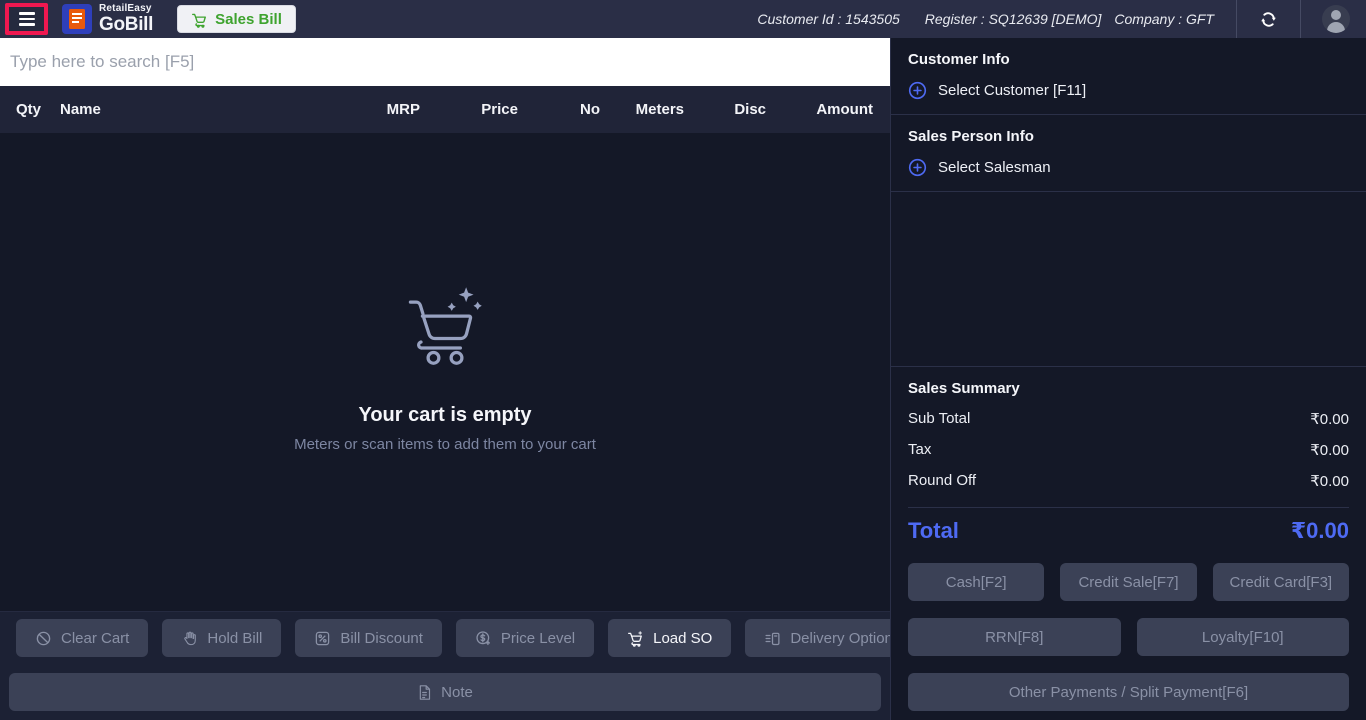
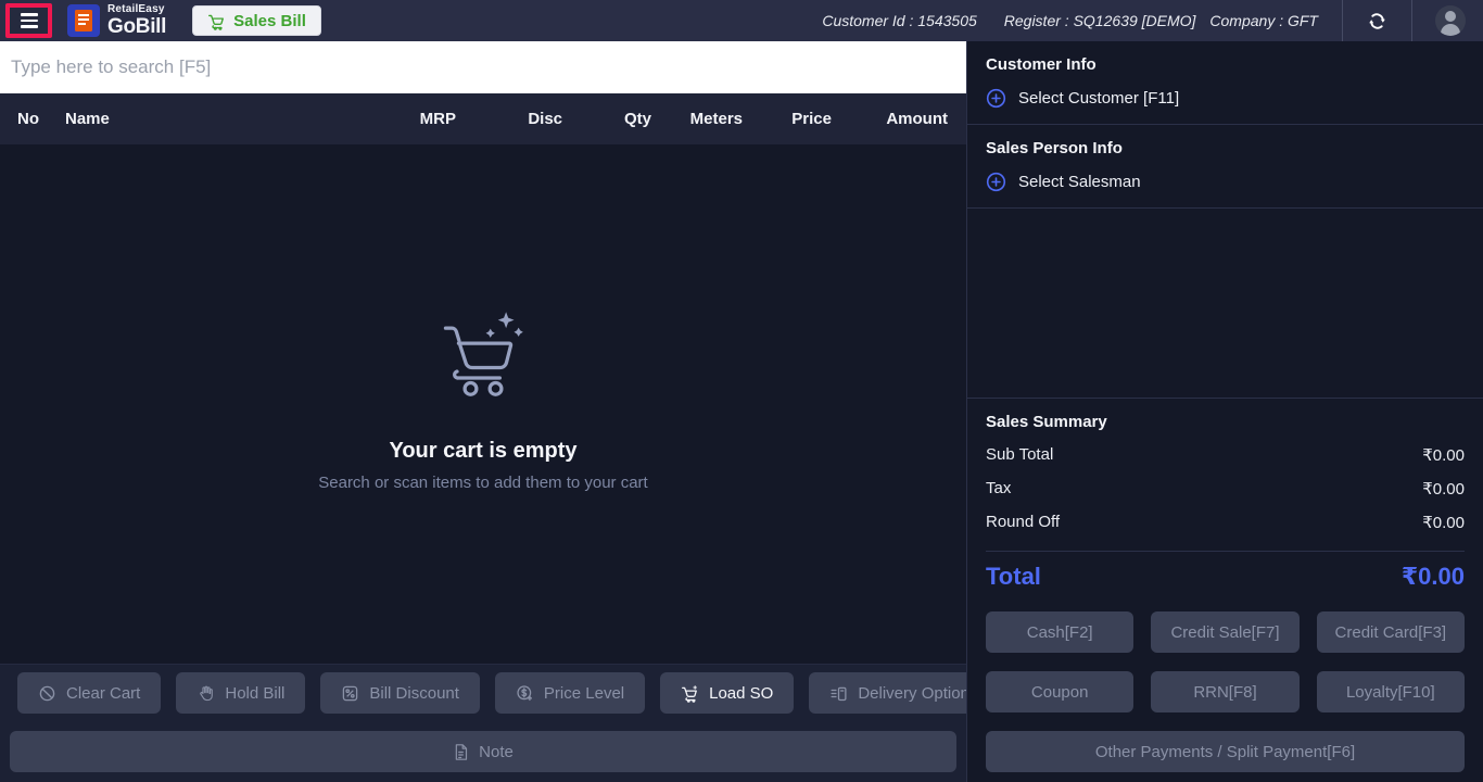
  RetailEasy
  GoBill
  Sales Bill
  Customer Id : 1543505
  Register : SQ12639 [DEMO]
  Company : GFT
  Type here to search [F5]
- Qty
+ No
  Name
  MRP
- Price
+ Disc
- No
+ Qty
  Meters
- Disc
+ Price
  Amount
  Your cart is empty
- Meters or scan items to add them to your cart
+ Search or scan items to add them to your cart
  Clear Cart
  Hold Bill
  Bill Discount
  Price Level
  Load SO
  Delivery Option
  Note
  Customer Info
  Select Customer [F11]
  Sales Person Info
  Select Salesman
  Sales Summary
  Sub Total
  ₹0.00
  Tax
  ₹0.00
  Round Off
  ₹0.00
  Total
  ₹0.00
  Cash[F2]
  Credit Sale[F7]
  Credit Card[F3]
+ Coupon
  RRN[F8]
  Loyalty[F10]
  Other Payments / Split Payment[F6]
